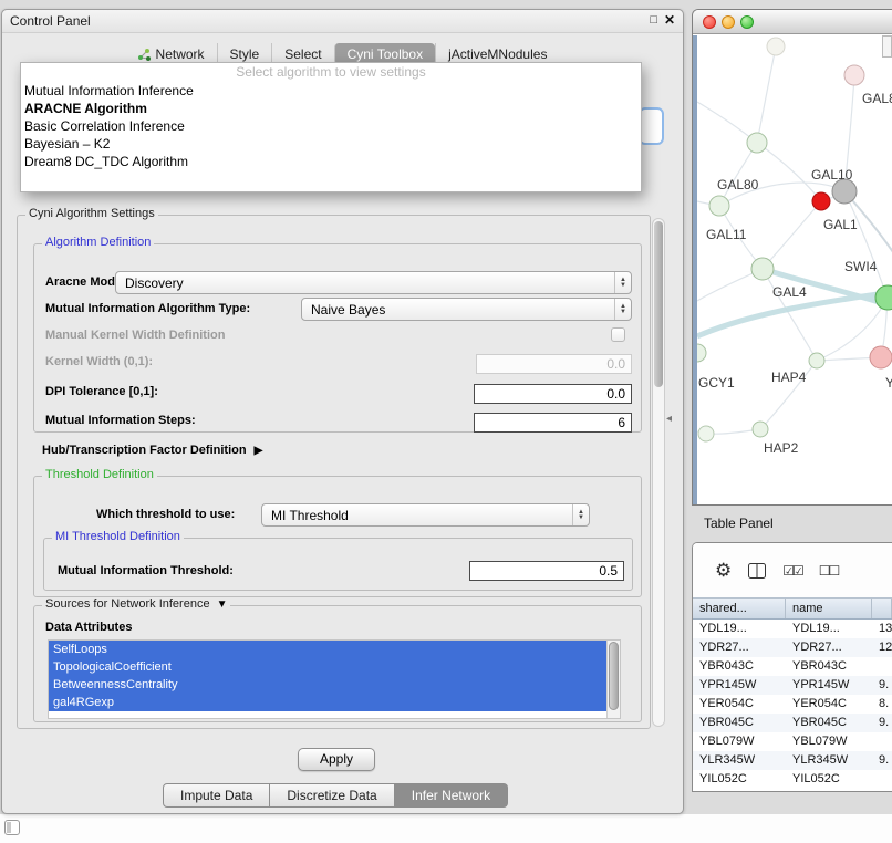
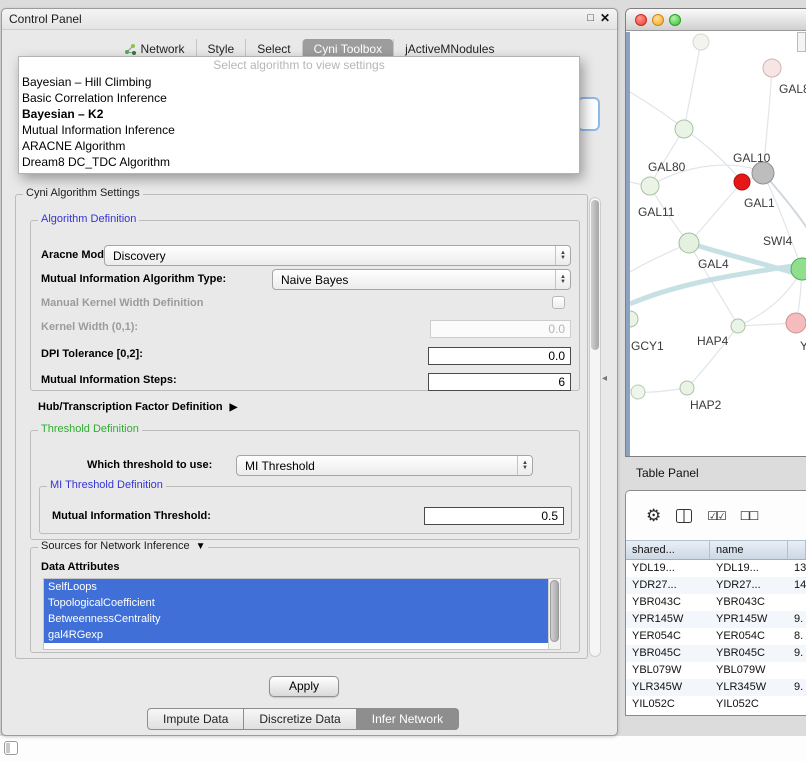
  Control Panel
  □
  ✕
  Network
  Style
  Select
  Cyni Toolbox
  jActiveMNodules
  Select algorithm to view settings
+ Bayesian – Hill Climbing
- Mutual Information Inference
+ Basic Correlation Inference
- ARACNE Algorithm
+ Bayesian – K2
- Basic Correlation Inference
+ Mutual Information Inference
- Bayesian – K2
+ ARACNE Algorithm
  Dream8 DC_TDC Algorithm
  Cyni Algorithm Settings
  Algorithm Definition
  Aracne Mod
  Discovery
  Mutual Information Algorithm Type:
  Naive Bayes
  Manual Kernel Width Definition
  Kernel Width (0,1):
  0.0
- DPI Tolerance [0,1]:
+ DPI Tolerance [0,2]:
  0.0
  Mutual Information Steps:
  6
  Hub/Transcription Factor Definition
  ▶
  Threshold Definition
  Which threshold to use:
  MI Threshold
  MI Threshold Definition
  Mutual Information Threshold:
  0.5
  Sources for Network Inference
  ▼
  Data Attributes
  SelfLoops
  TopologicalCoefficient
  BetweennessCentrality
  gal4RGexp
  ◂
  Apply
  Impute Data
  Discretize Data
  Infer Network
  GAL
  GAL80
  GAL10
  GAL11
  GAL1
  SWI4
  GAL4
  GCY1
  HAP4
  HAP2
  Y
  Table Panel
  ⚙
  ☑☑
  ☐☐
  shared...
  name
  YDL19...
  YDL19...
  13
  YDR27...
  YDR27...
- 12
+ 14
  YBR043C
  YBR043C
  YPR145W
  YPR145W
  9.
  YER054C
  YER054C
  8.
  YBR045C
  YBR045C
  9.
  YBL079W
  YBL079W
  YLR345W
  YLR345W
  9.
  YIL052C
  YIL052C
